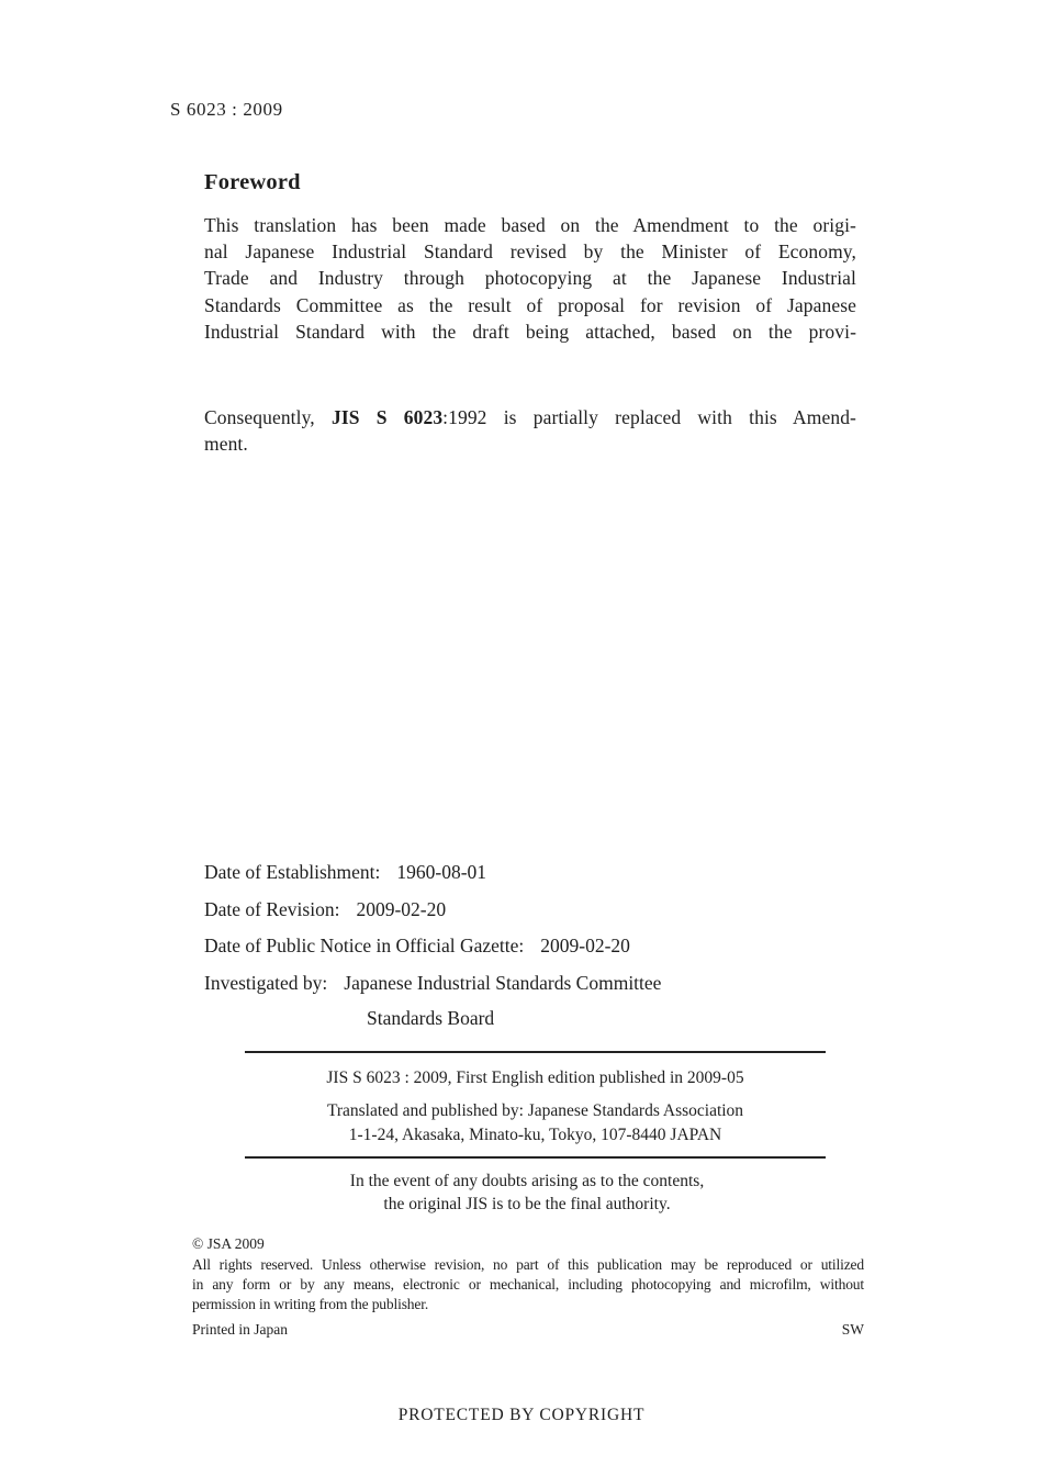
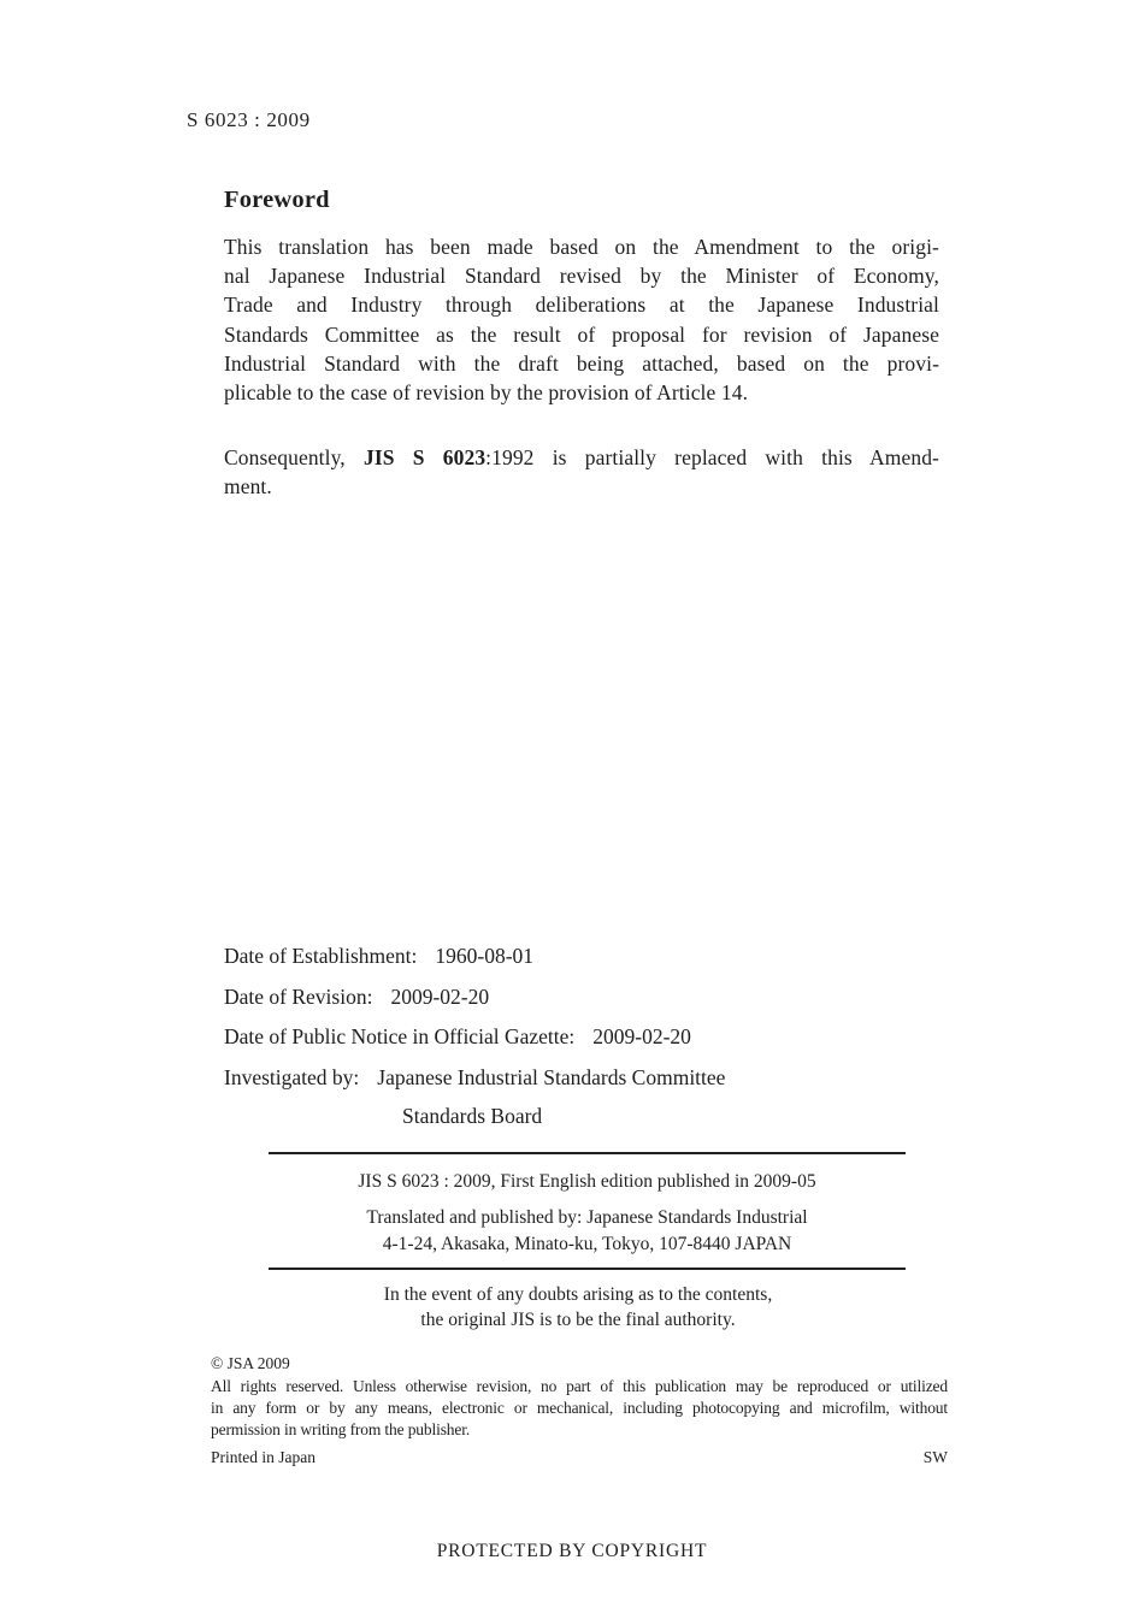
  S 6023 : 2009
  Foreword
  This translation has been made based on the Amendment to the origi-
  nal Japanese Industrial Standard revised by the Minister of Economy,
- Trade and Industry through photocopying at the Japanese Industrial
+ Trade and Industry through deliberations at the Japanese Industrial
  Standards Committee as the result of proposal for revision of Japanese
  Industrial Standard with the draft being attached, based on the provi-
+ plicable to the case of revision by the provision of Article 14.
  Consequently, JIS S 6023:1992 is partially replaced with this Amend-
  ment.
  Date of Establishment: 1960-08-01
  Date of Revision: 2009-02-20
  Date of Public Notice in Official Gazette: 2009-02-20
  Investigated by: Japanese Industrial Standards Committee
  Standards Board
  JIS S 6023 : 2009, First English edition published in 2009-05
- Translated and published by: Japanese Standards Association
+ Translated and published by: Japanese Standards Industrial
- 1-1-24, Akasaka, Minato-ku, Tokyo, 107-8440 JAPAN
+ 4-1-24, Akasaka, Minato-ku, Tokyo, 107-8440 JAPAN
  In the event of any doubts arising as to the contents,
  the original JIS is to be the final authority.
  © JSA 2009
  All rights reserved. Unless otherwise revision, no part of this publication may be reproduced or utilized
  in any form or by any means, electronic or mechanical, including photocopying and microfilm, without
  permission in writing from the publisher.
  Printed in Japan
  SW
  PROTECTED BY COPYRIGHT
